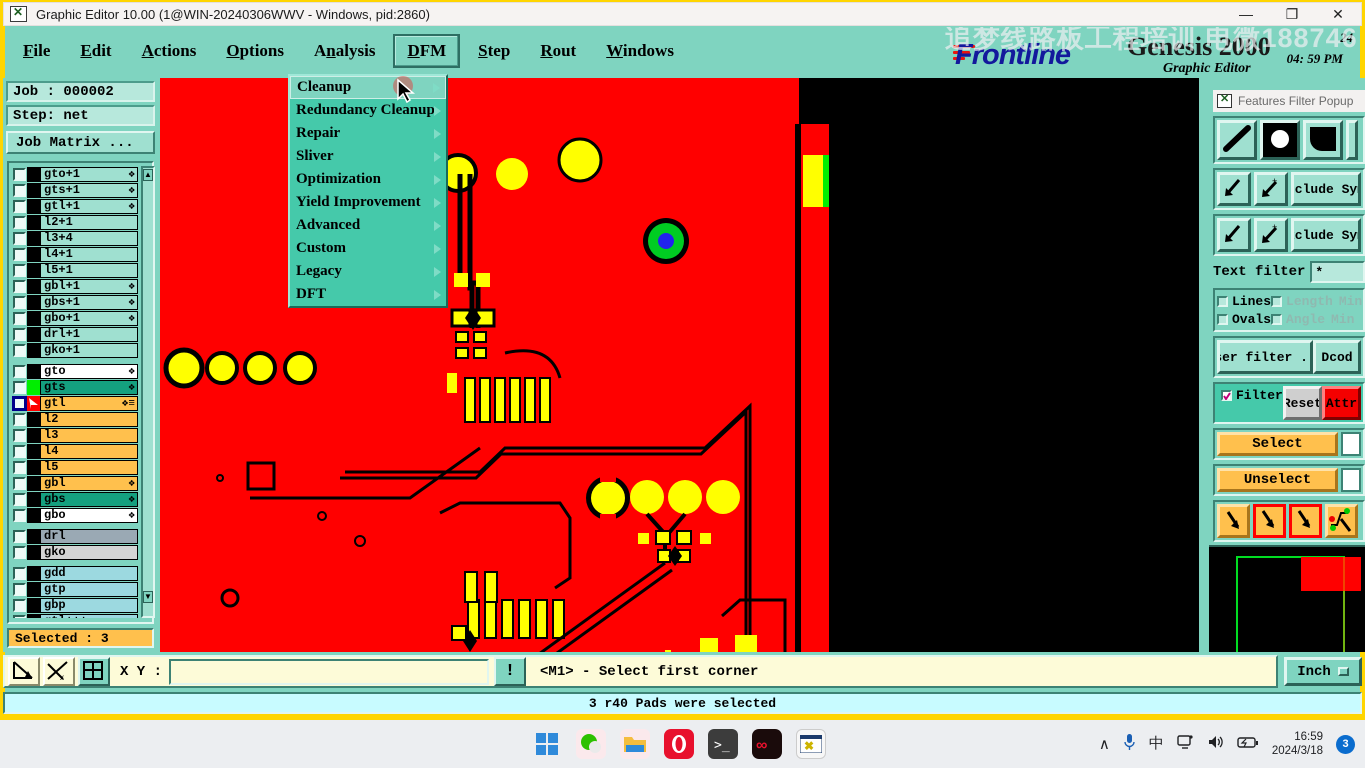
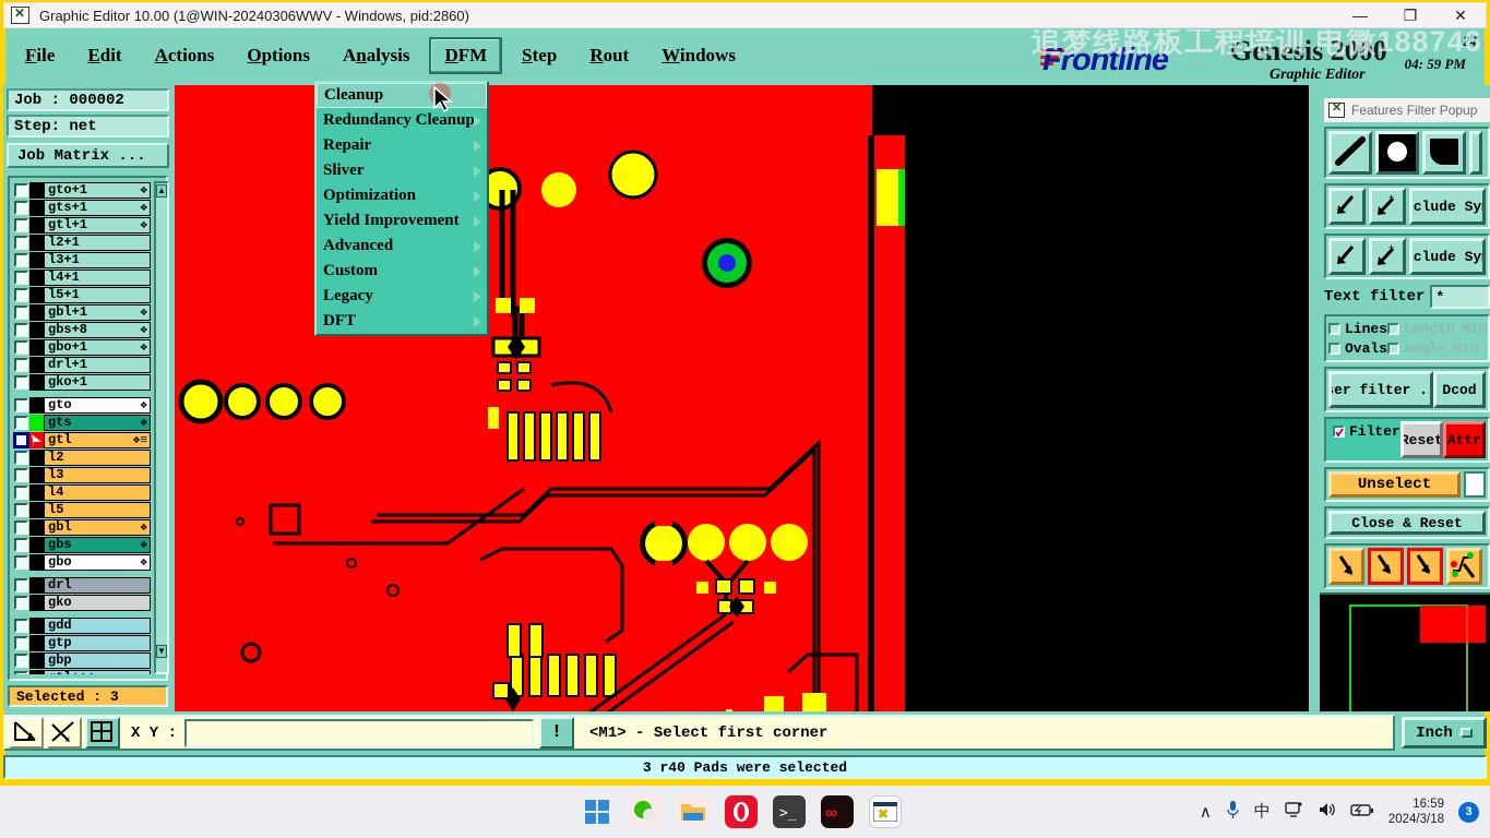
  Graphic Editor 10.00 (1@WIN-20240306WWV - Windows, pid:2860)
  —
  ❐
  ✕
  File
  Edit
  Actions
  Options
  Analysis
  DFM
  Step
  Rout
  Windows
  Frontline
  Genesis 2000
  Graphic Editor
  24
  04: 59 PM
  追梦线路板工程培训 电微188746
  Job : 000002
  Step: net
  Job Matrix ...
  gto+1
  ❖
  gts+1
  ❖
  gtl+1
  ❖
  l2+1
- l3+4
+ l3+1
  l4+1
  l5+1
  gbl+1
  ❖
- gbs+1
+ gbs+8
  ❖
  gbo+1
  ❖
  drl+1
  gko+1
  gto
  ❖
  gts
  ❖
  gtl
  ❖≡
  l2
  l3
  l4
  l5
  gbl
  ❖
  gbs
  ❖
  gbo
  ❖
  drl
  gko
  gdd
  gtp
  gbp
  ▲
  ▼
  Selected : 3
  Features Filter Popup
  +
  nclude Sy
  +
  xclude Sy
  Text filter
  *
  Lines
  Ovals
  Length
  Min
  Angle
  Min
  ser filter ..
  Dcod
  Filter
  Reset
  Attr
- Select
  Unselect
+ Close & Reset
  x
  X Y :
  !
  <M1> - Select first corner
  Inch
  3 r40 Pads were selected
  Cleanup
  Redundancy Cleanup
  Repair
  Sliver
  Optimization
  Yield Improvement
  Advanced
  Custom
  Legacy
  DFT
  >_
  ∞
  ✖
  ∧
  中
  16:59
  2024/3/18
  3
